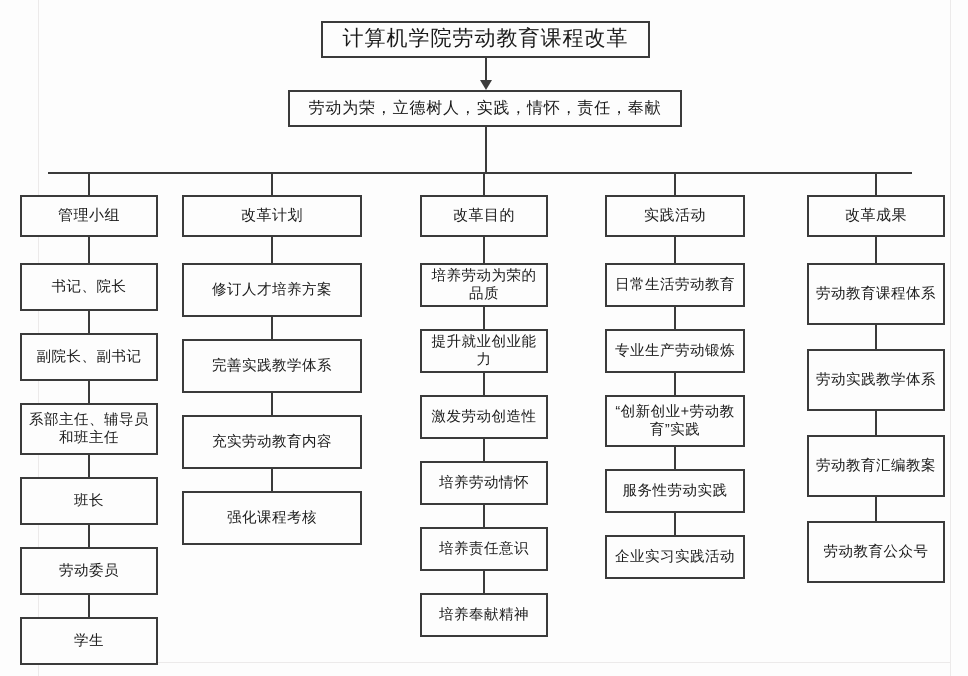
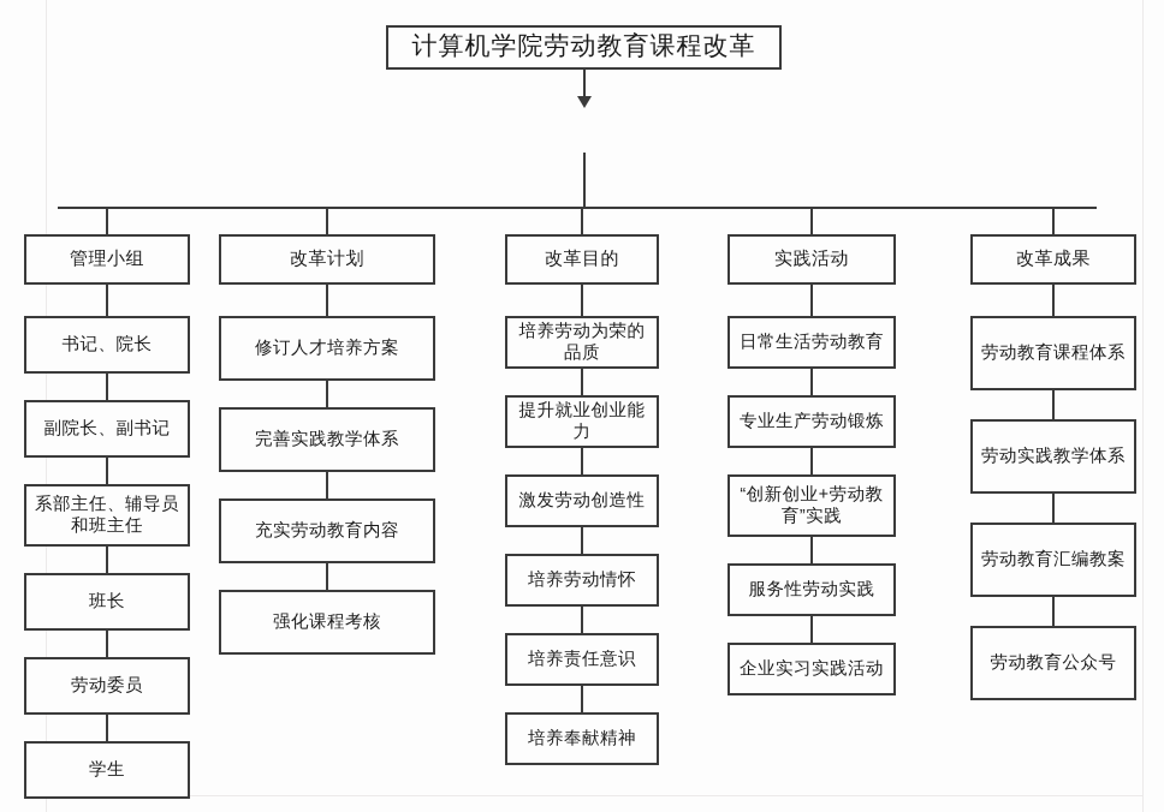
  计算机学院劳动教育课程改革
- 劳动为荣，立德树人，实践，情怀，责任，奉献
  管理小组
  书记、院长
  副院长、副书记
  系部主任、辅导员和班主任
  班长
  劳动委员
  学生
  改革计划
  修订人才培养方案
  完善实践教学体系
  充实劳动教育内容
  强化课程考核
  改革目的
  培养劳动为荣的品质
  提升就业创业能力
  激发劳动创造性
  培养劳动情怀
  培养责任意识
  培养奉献精神
  实践活动
  日常生活劳动教育
  专业生产劳动锻炼
  “创新创业+劳动教育”实践
  服务性劳动实践
  企业实习实践活动
  改革成果
  劳动教育课程体系
  劳动实践教学体系
  劳动教育汇编教案
  劳动教育公众号
